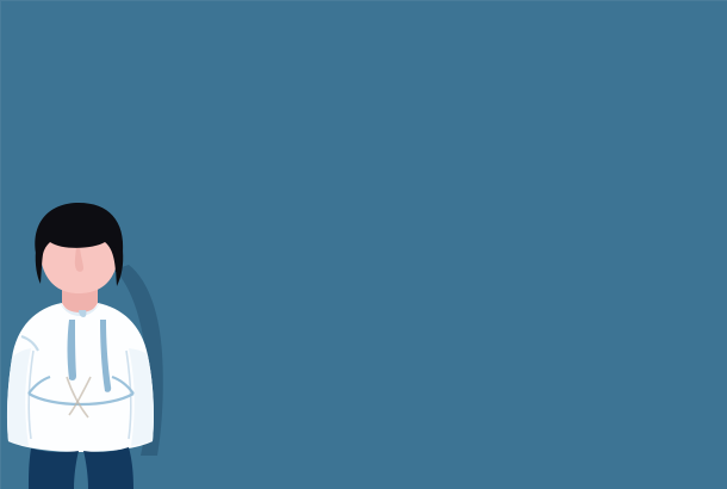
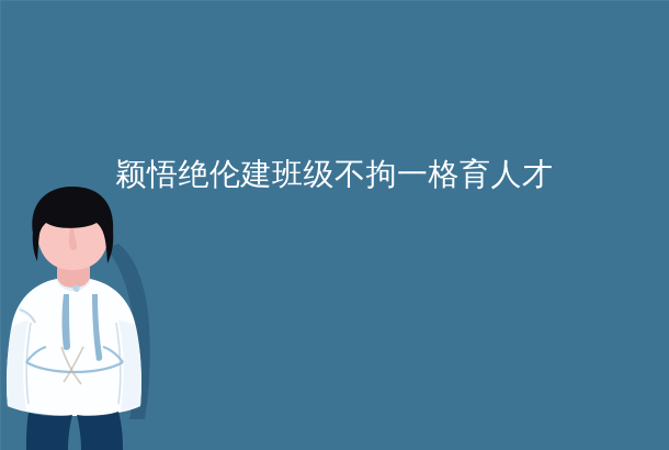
+ 颖悟绝伦建班级不拘一格育人才
